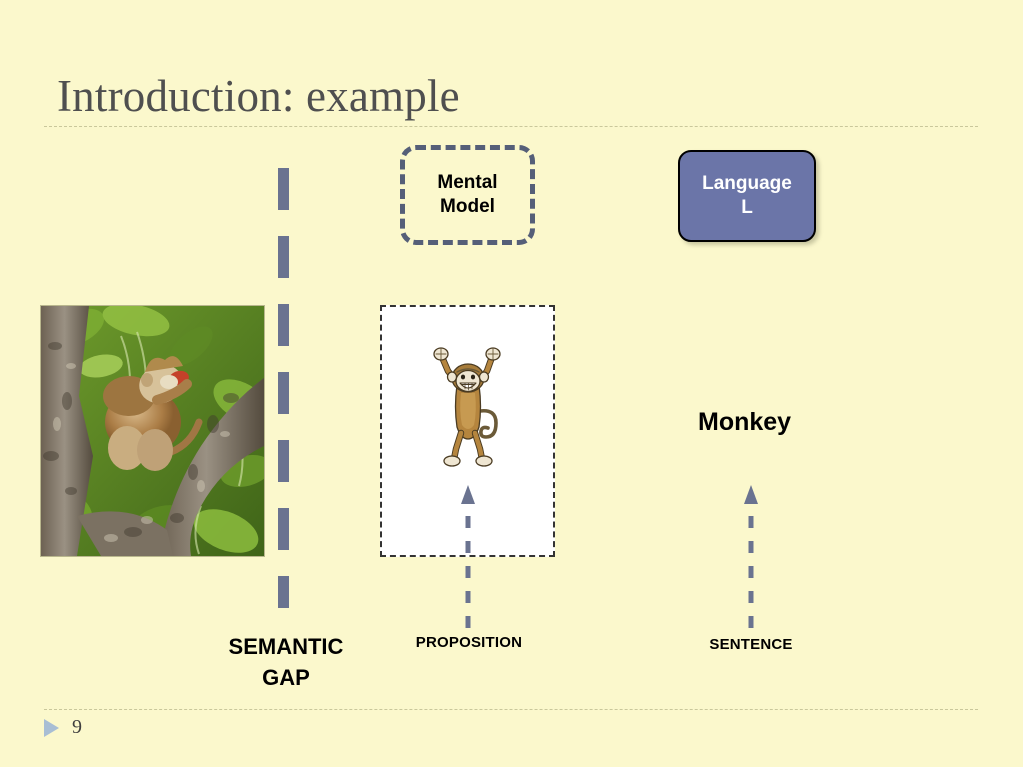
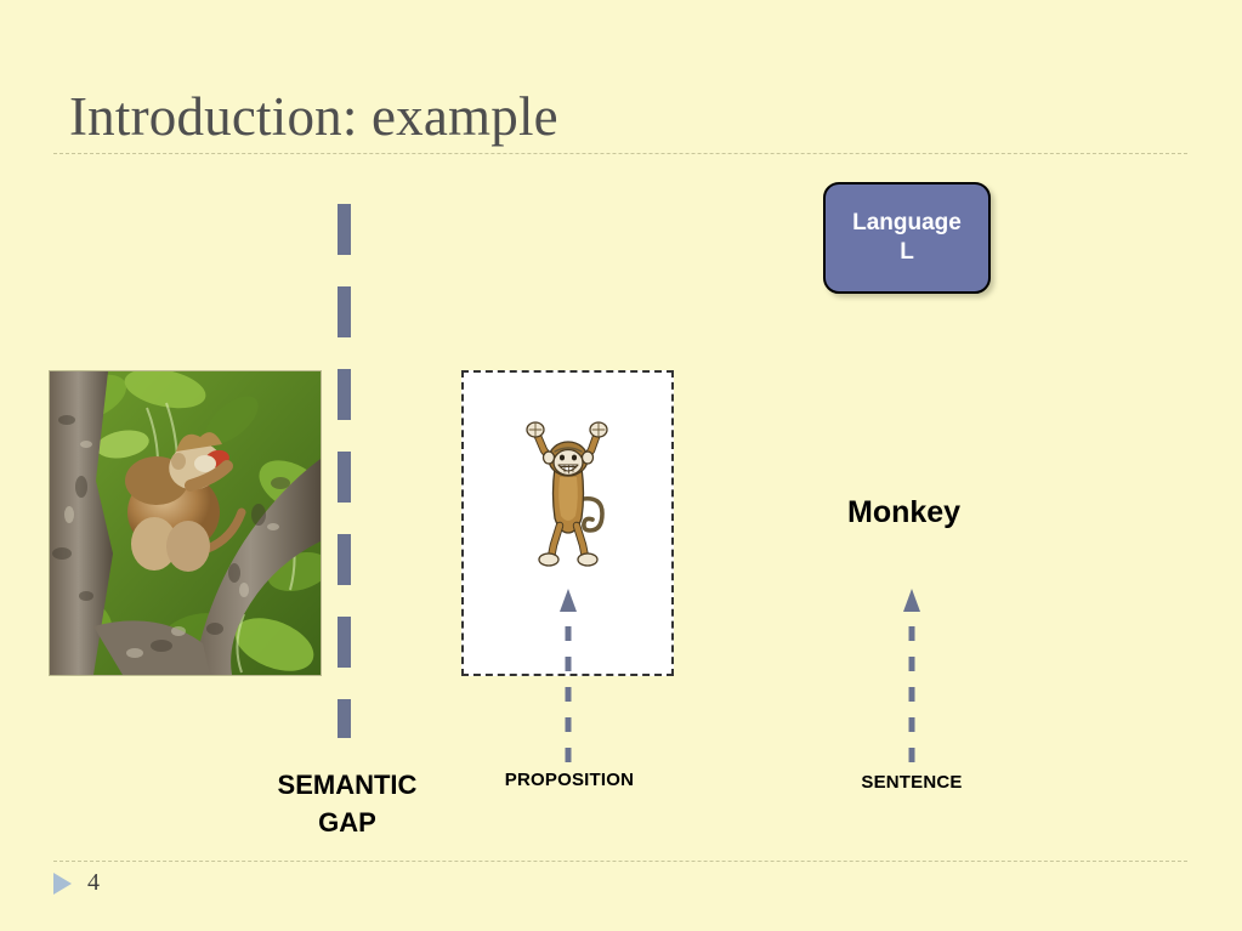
  Introduction: example
- Mental
- Model
  Language
  L
  Monkey
  SEMANTIC
  GAP
  PROPOSITION
  SENTENCE
- 9
+ 4
